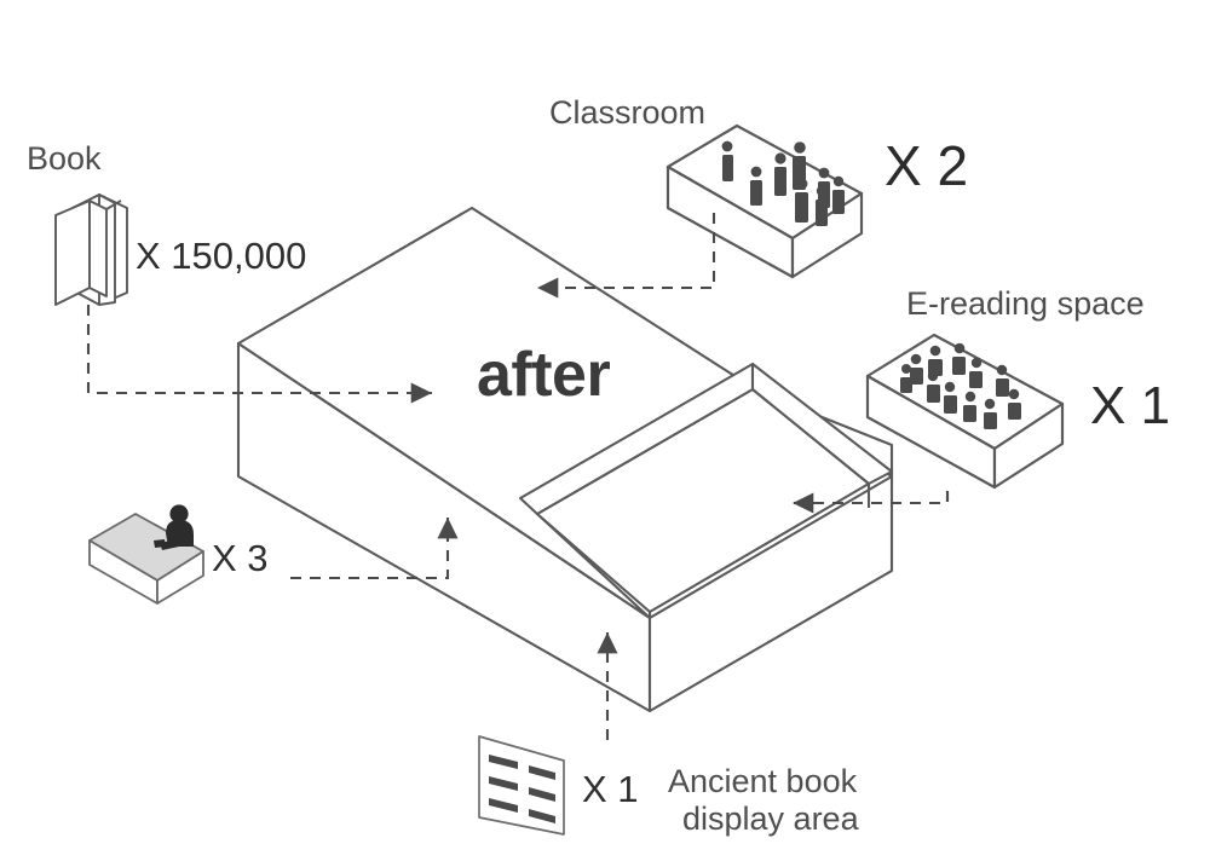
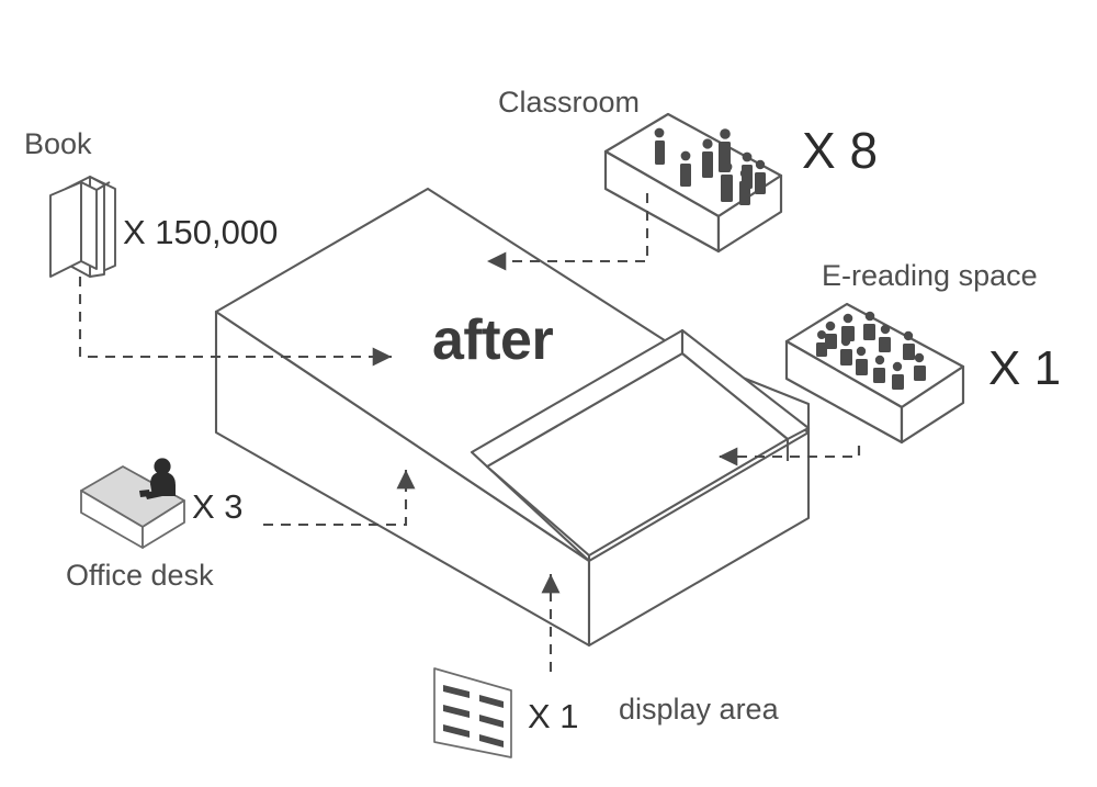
  Book
  X 150,000
  Classroom
- X 2
+ X 8
  E-reading space
  X 1
+ Office desk
  X 3
  X 1
- Ancient book
  display area
  after
